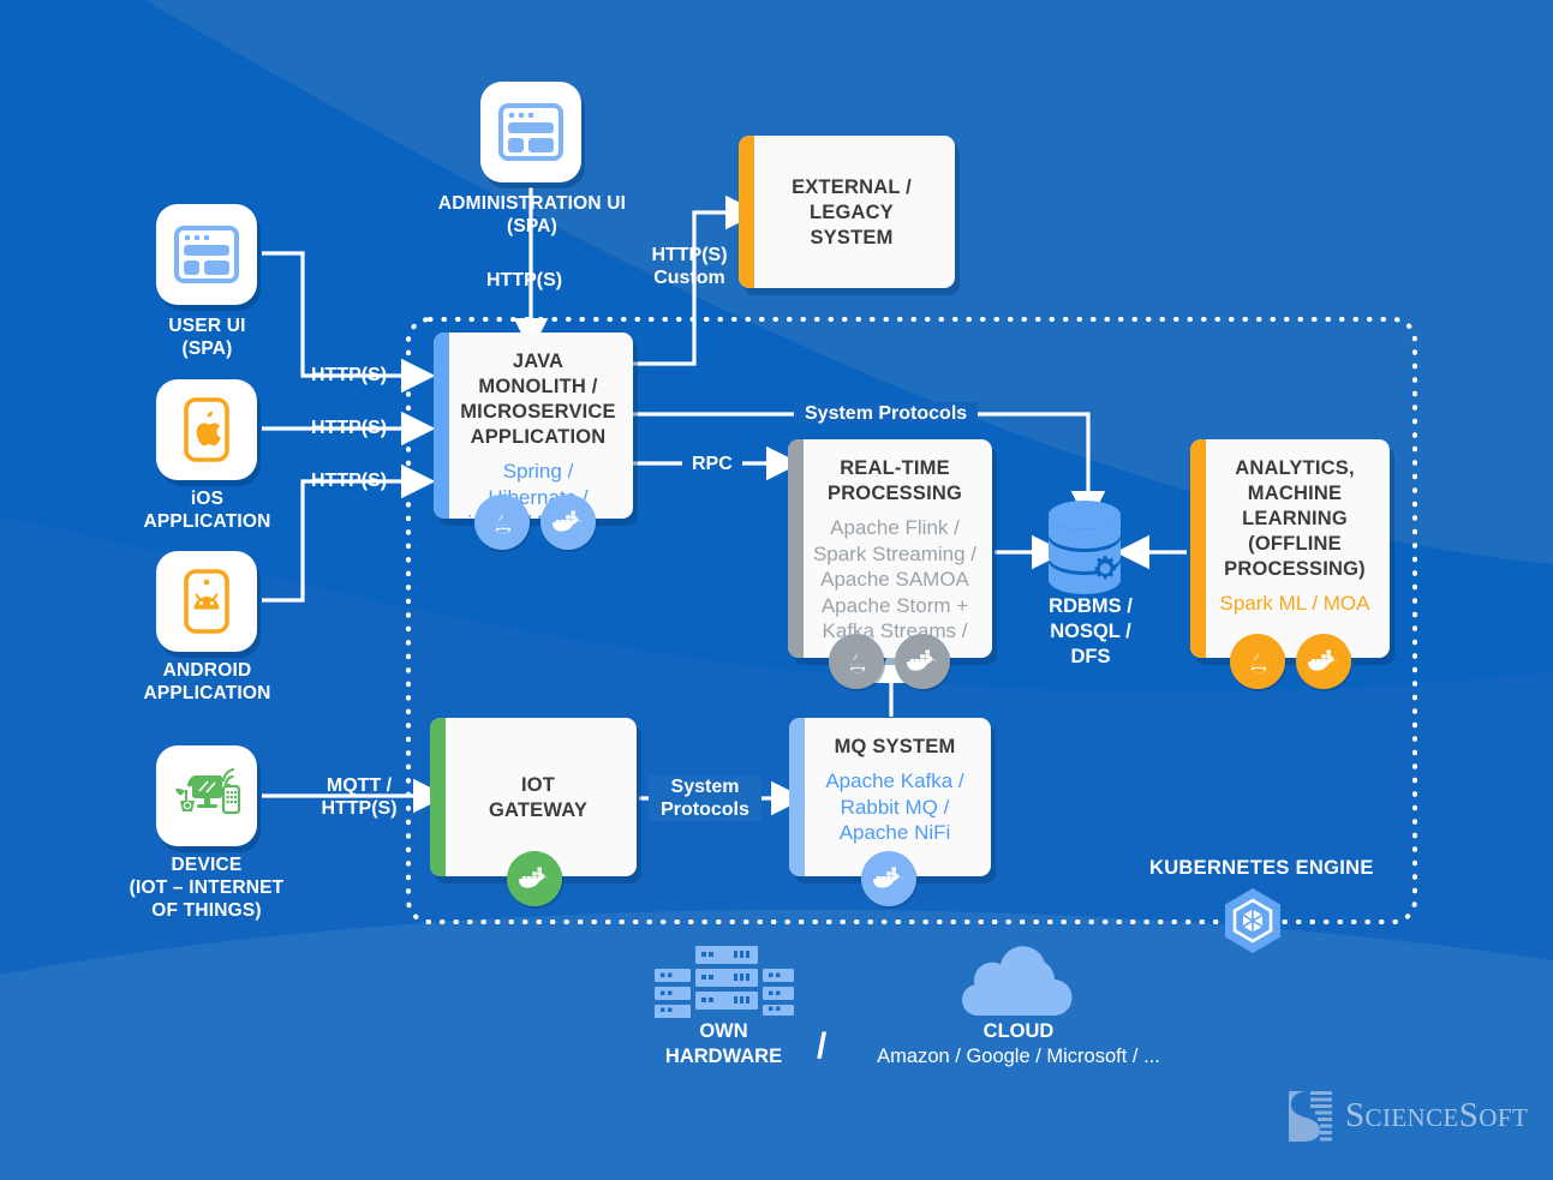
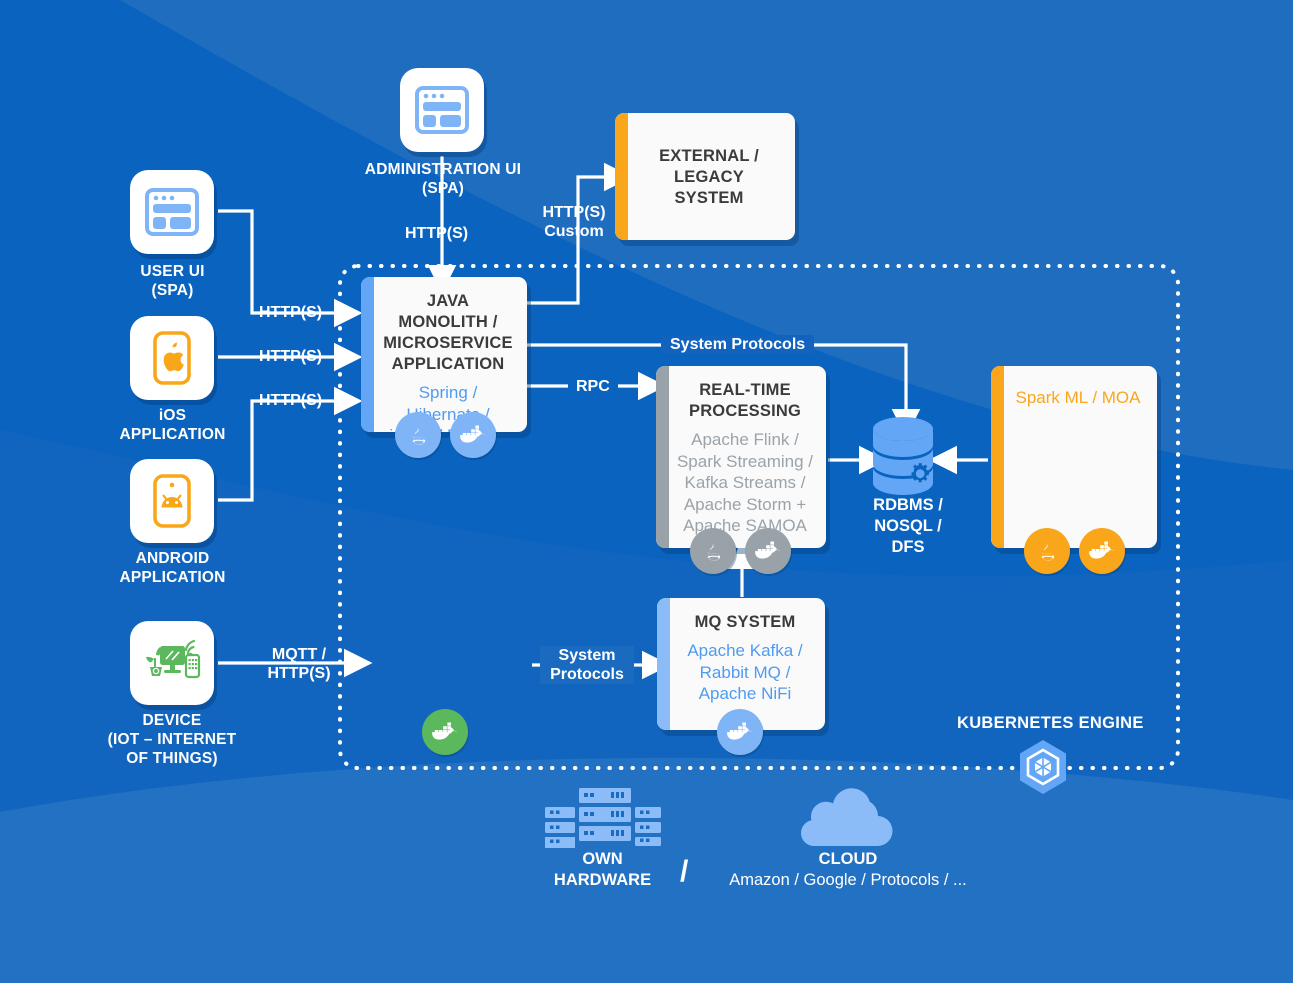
  USER UI
  (SPA)
  iOS
  APPLICATION
  ANDROID
  APPLICATION
  DEVICE
  (IOT – INTERNET
  OF THINGS)
  ADMINISTRATION UI
  (SPA)
  EXTERNAL /
  LEGACY
  SYSTEM
  JAVA MONOLITH /
  MICROSERVICE
  APPLICATION
  REAL-TIME
  PROCESSING
  Apache Flink /
  Spark Streaming /
- Apache SAMOA
+ Kafka Streams /
  Apache Storm +
- Kafka Streams /
+ Apache SAMOA
- ANALYTICS,
- MACHINE
- LEARNING
- (OFFLINE
- PROCESSING)
  Spark ML / MOA
- IOT
- GATEWAY
  MQ SYSTEM
  Apache Kafka /
  Rabbit MQ /
  Apache NiFi
  RDBMS /
  NOSQL /
  DFS
  HTTP(S)
  HTTP(S)
  HTTP(S)
  HTTP(S)
  HTTP(S)
  Custom
  System Protocols
  RPC
  MQTT /
  HTTP(S)
  System
  Protocols
  KUBERNETES ENGINE
  OWN
  HARDWARE
  /
  CLOUD
- Amazon / Google / Microsoft / ...
+ Amazon / Google / Protocols / ...
- SCIENCESOFT
